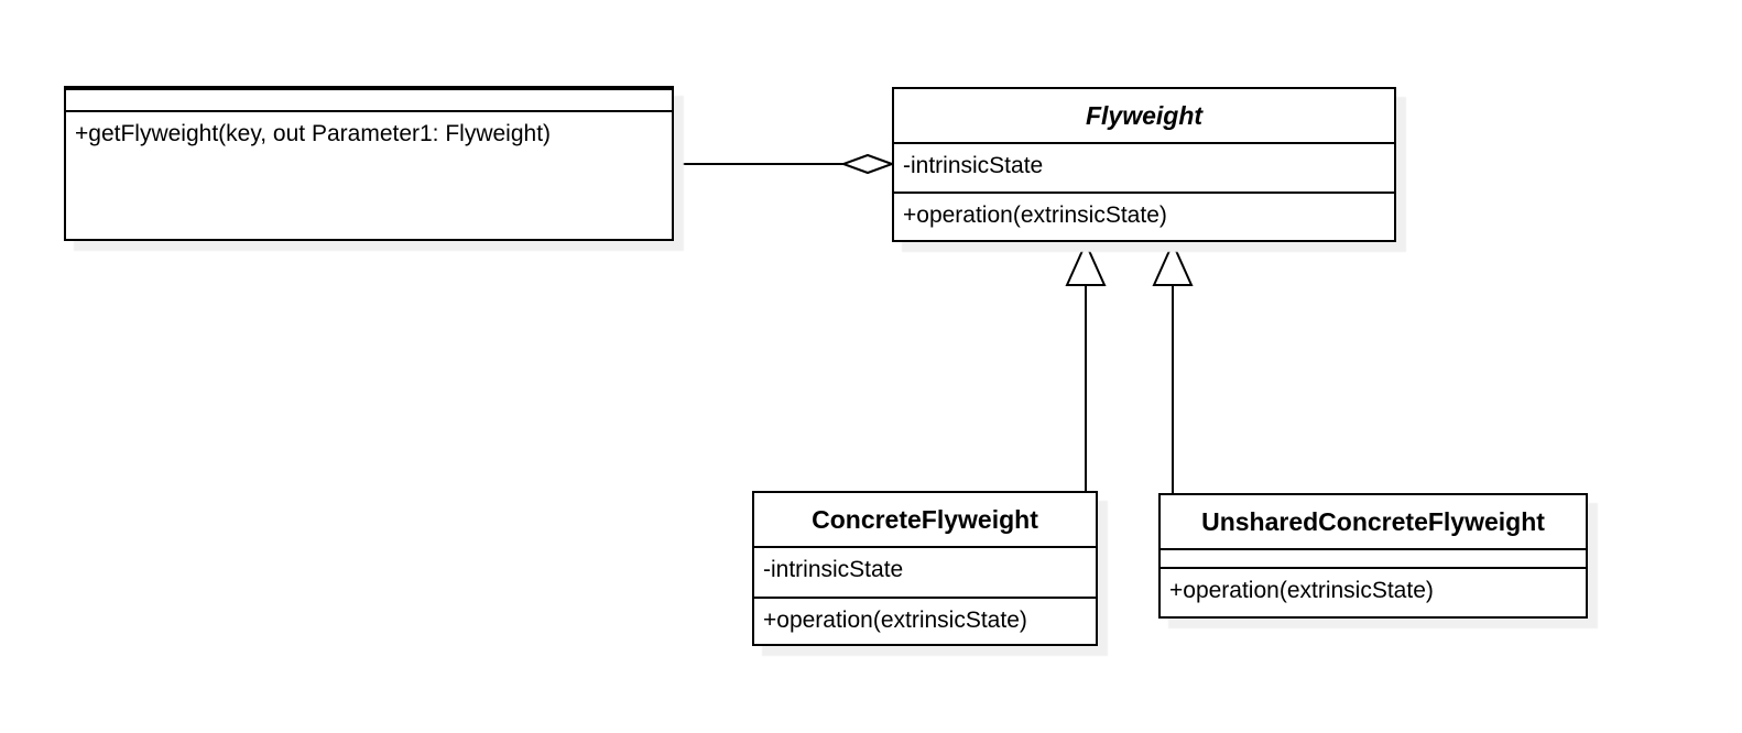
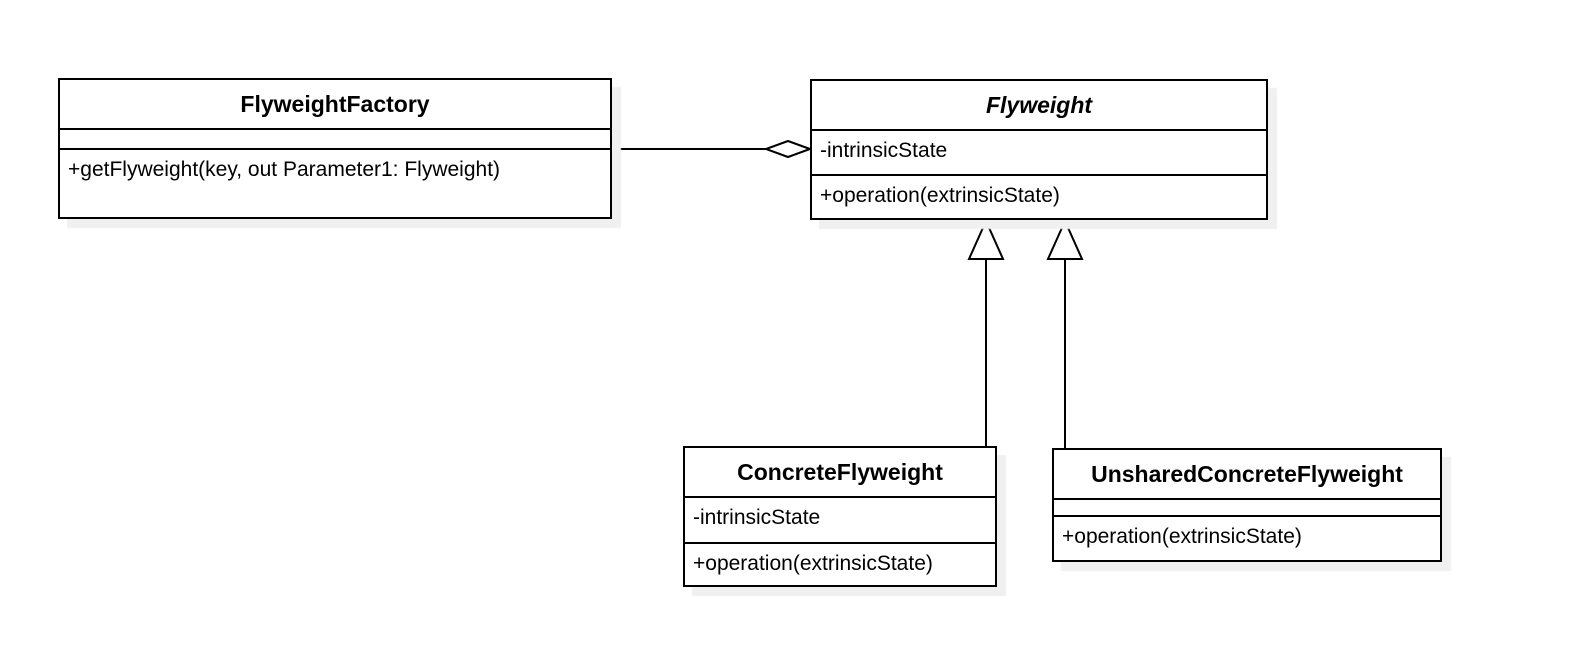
+ FlyweightFactory
  +getFlyweight(key, out Parameter1: Flyweight)
  Flyweight
  -intrinsicState
  +operation(extrinsicState)
  ConcreteFlyweight
  -intrinsicState
  +operation(extrinsicState)
  UnsharedConcreteFlyweight
  +operation(extrinsicState)
